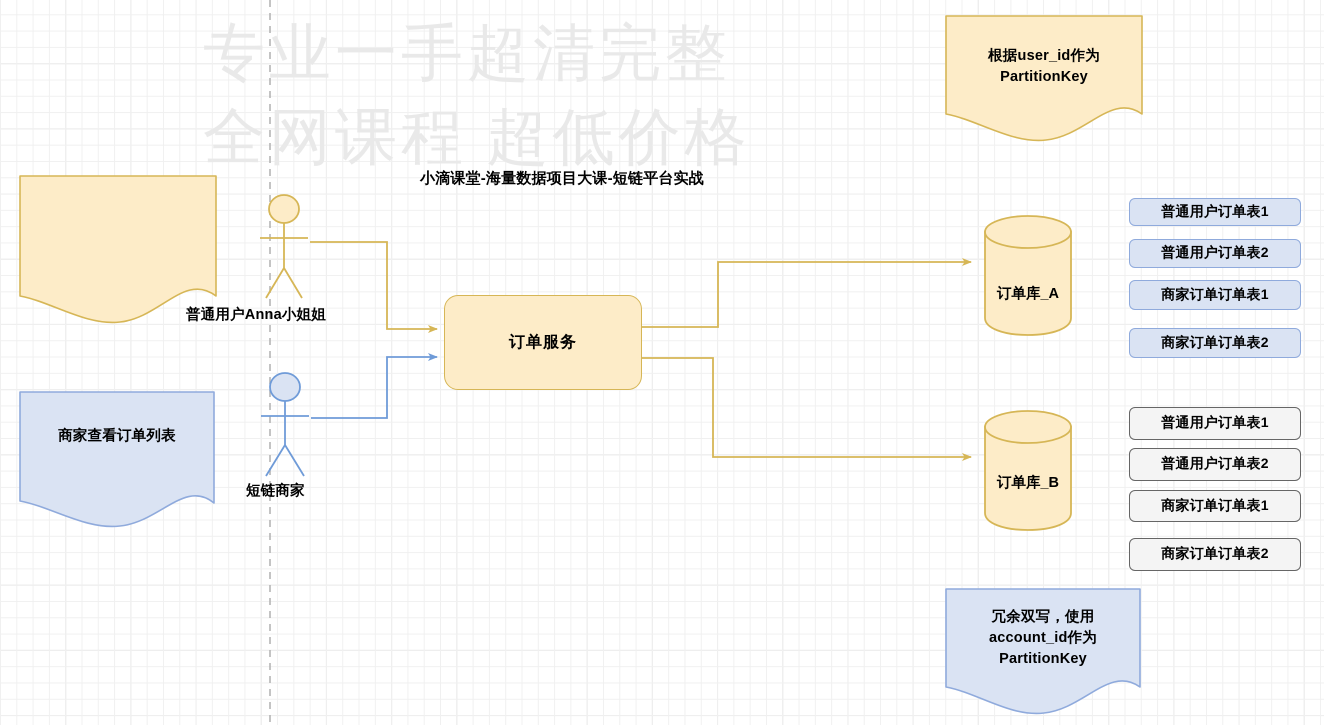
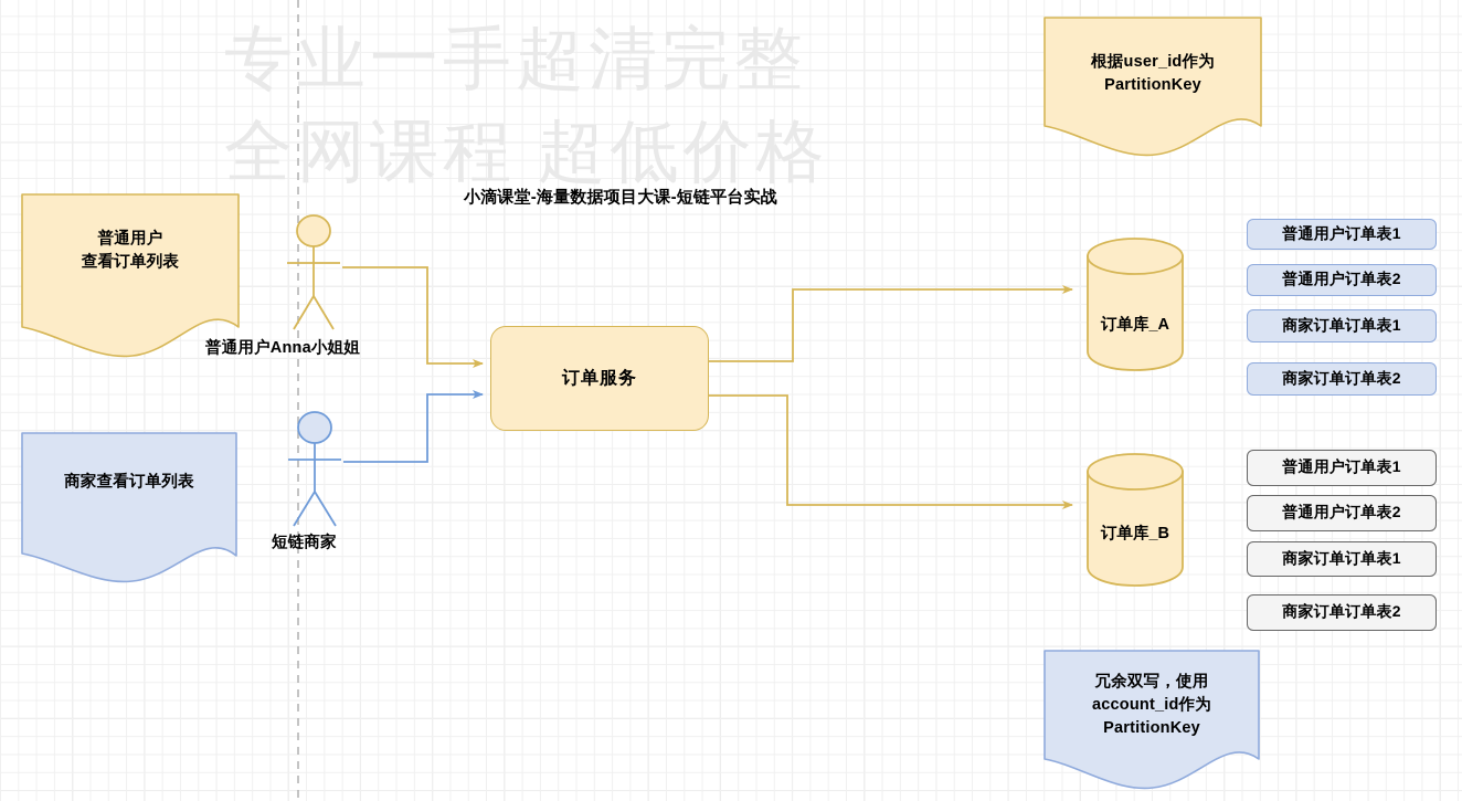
  专业一手超清完整
  全网课程 超低价格
  小滴课堂-海量数据项目大课-短链平台实战
+ 普通用户
+ 查看订单列表
  商家查看订单列表
  根据user_id作为
  PartitionKey
  冗余双写，使用
  account_id作为
  PartitionKey
  普通用户Anna小姐姐
  短链商家
  订单服务
  订单库_A
  订单库_B
  普通用户订单表1
  普通用户订单表2
  商家订单订单表1
  商家订单订单表2
  普通用户订单表1
  普通用户订单表2
  商家订单订单表1
  商家订单订单表2
